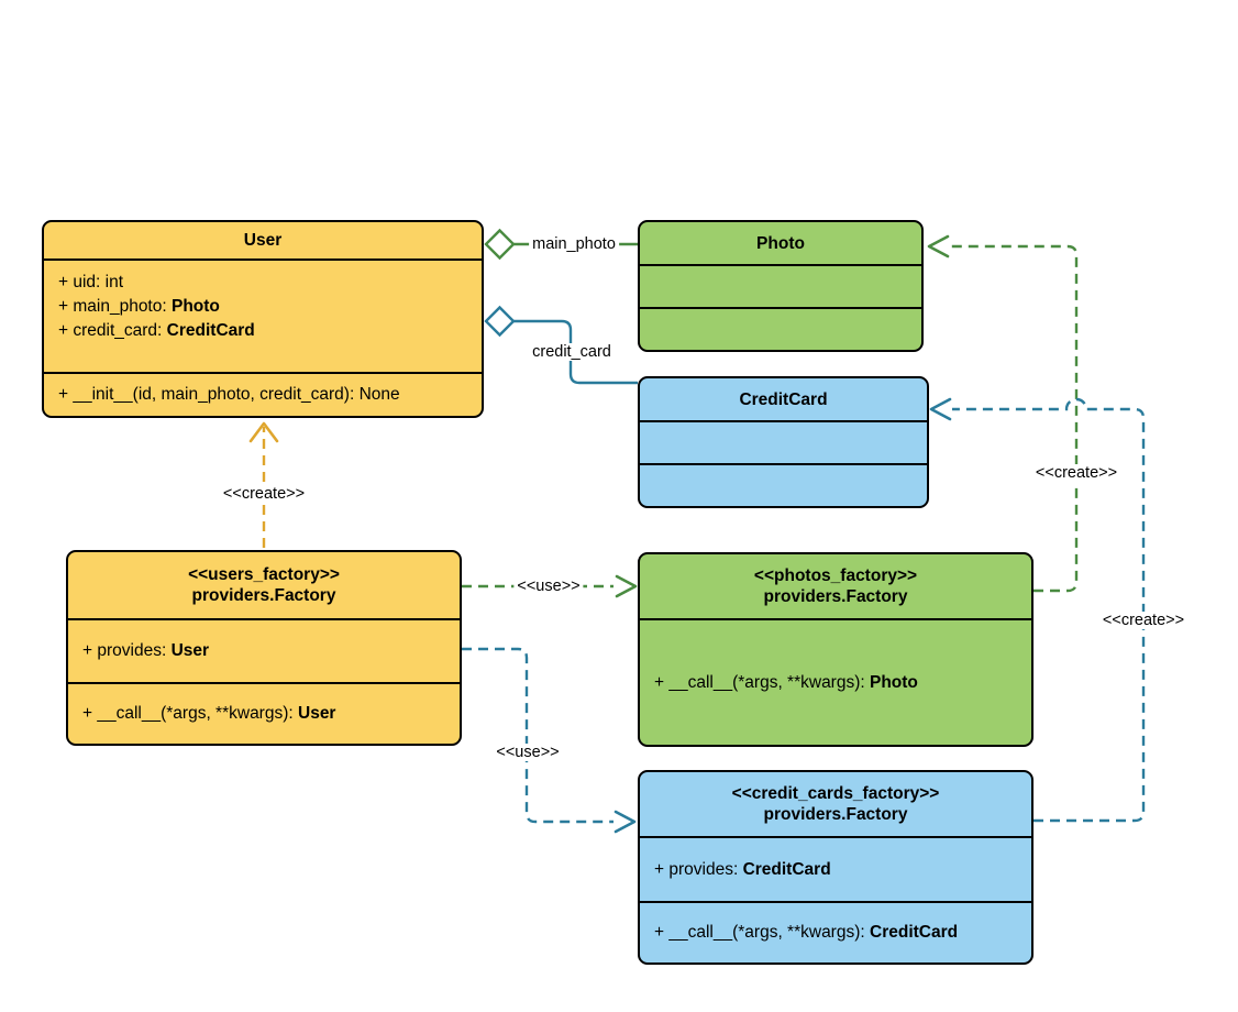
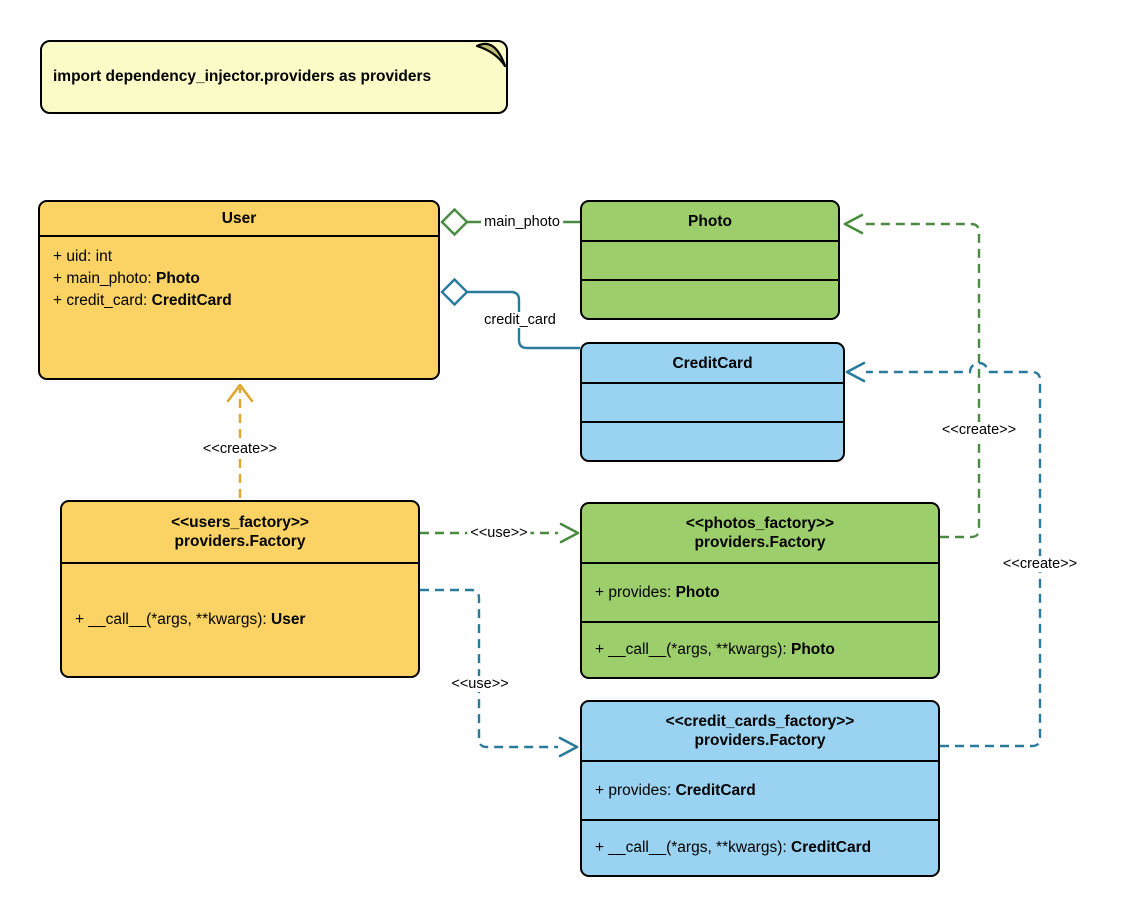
+ import dependency_injector.providers as providers
  User
  + uid: int
  + main_photo: Photo
  + credit_card: CreditCard
- + __init__(id, main_photo, credit_card): None
  Photo
  CreditCard
  <<users_factory>>
  providers.Factory
- + provides: User
  + __call__(*args, **kwargs): User
  <<photos_factory>>
  providers.Factory
+ + provides: Photo
  + __call__(*args, **kwargs): Photo
  <<credit_cards_factory>>
  providers.Factory
  + provides: CreditCard
  + __call__(*args, **kwargs): CreditCard
  main_photo
  credit_card
  <<create>>
  <<use>>
  <<use>>
  <<create>>
  <<create>>
